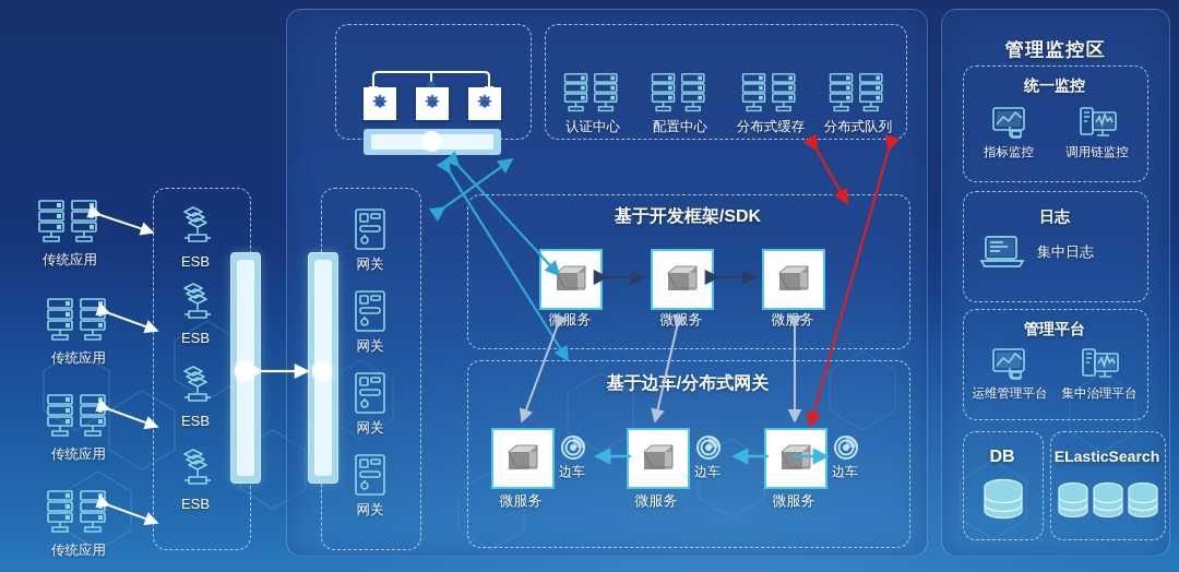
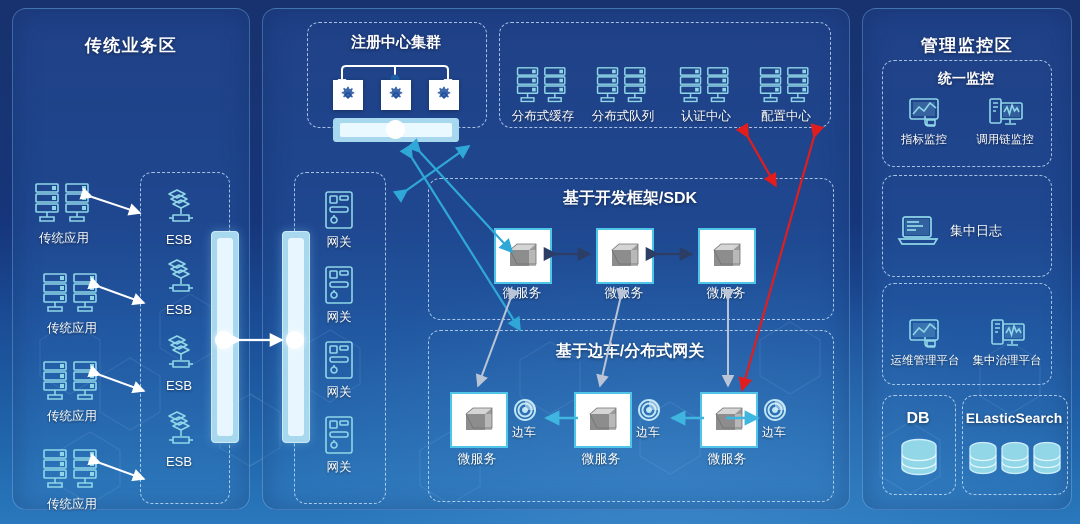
+ 传统业务区
  传统应用
  传统应用
  传统应用
  传统应用
  ESB
  ESB
  ESB
  ESB
  网关
  网关
  网关
  网关
+ 注册中心集群
- 认证中心
+ 分布式缓存
- 配置中心
+ 分布式队列
- 分布式缓存
+ 认证中心
- 分布式队列
+ 配置中心
  基于开发框架/SDK
  微服务
  微服务
  微服务
  基于边车/分布式网关
  微服务
  边车
  微服务
  边车
  微服务
  边车
  管理监控区
  统一监控
  指标监控
  调用链监控
- 日志
  集中日志
- 管理平台
  运维管理平台
  集中治理平台
  DB
  ELasticSearch
